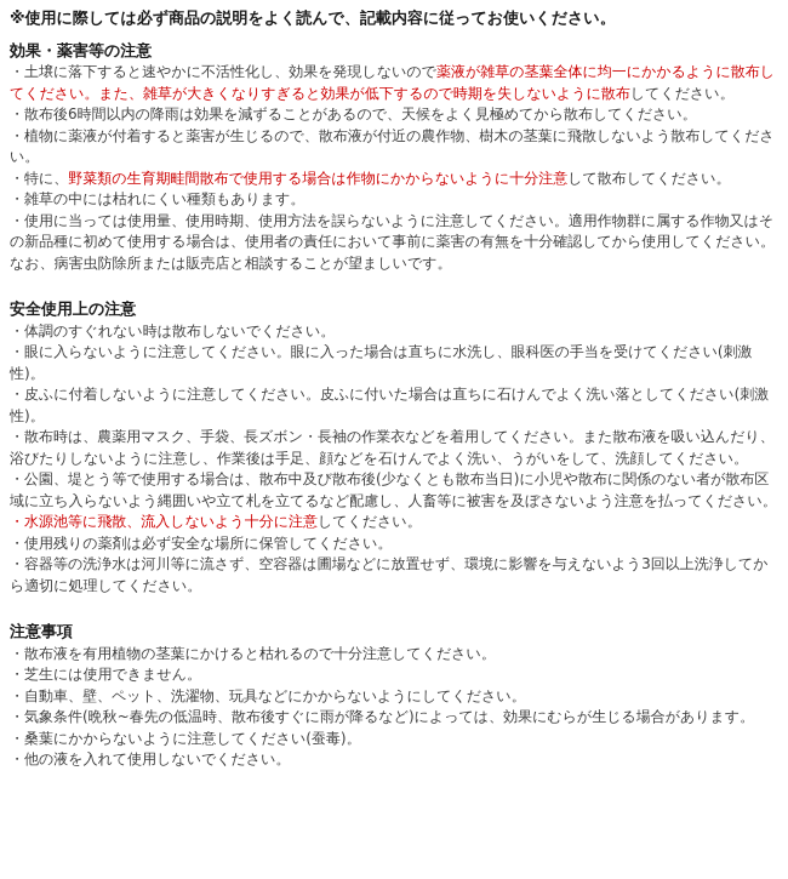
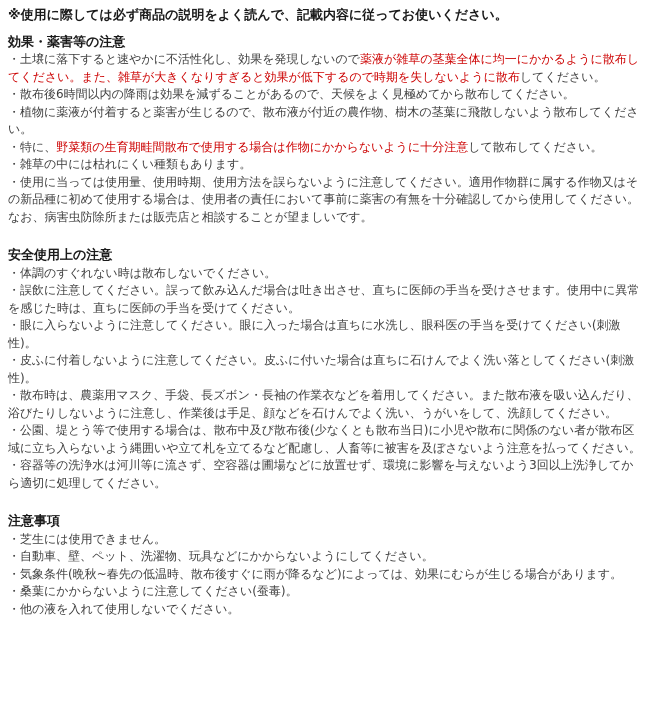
  ※使用に際しては必ず商品の説明をよく読んで、記載内容に従ってお使いください。
  効果・薬害等の注意
  ・土壌に落下すると速やかに不活性化し、効果を発現しないので薬液が雑草の茎葉全体に均一にかかるように散布してください。また、雑草が大きくなりすぎると効果が低下するので時期を失しないように散布してください。
  ・散布後6時間以内の降雨は効果を減ずることがあるので、天候をよく見極めてから散布してください。
  ・植物に薬液が付着すると薬害が生じるので、散布液が付近の農作物、樹木の茎葉に飛散しないよう散布してください。
  ・特に、野菜類の生育期畦間散布で使用する場合は作物にかからないように十分注意して散布してください。
  ・雑草の中には枯れにくい種類もあります。
  ・使用に当っては使用量、使用時期、使用方法を誤らないように注意してください。適用作物群に属する作物又はその新品種に初めて使用する場合は、使用者の責任において事前に薬害の有無を十分確認してから使用してください。なお、病害虫防除所または販売店と相談することが望ましいです。
  安全使用上の注意
  ・体調のすぐれない時は散布しないでください。
+ ・誤飲に注意してください。誤って飲み込んだ場合は吐き出させ、直ちに医師の手当を受けさせます。使用中に異常を感じた時は、直ちに医師の手当を受けてください。
  ・眼に入らないように注意してください。眼に入った場合は直ちに水洗し、眼科医の手当を受けてください(刺激性)。
  ・皮ふに付着しないように注意してください。皮ふに付いた場合は直ちに石けんでよく洗い落としてください(刺激性)。
  ・散布時は、農薬用マスク、手袋、長ズボン・長袖の作業衣などを着用してください。また散布液を吸い込んだり、浴びたりしないように注意し、作業後は手足、顔などを石けんでよく洗い、うがいをして、洗顔してください。
  ・公園、堤とう等で使用する場合は、散布中及び散布後(少なくとも散布当日)に小児や散布に関係のない者が散布区域に立ち入らないよう縄囲いや立て札を立てるなど配慮し、人畜等に被害を及ぼさないよう注意を払ってください。
- ・水源池等に飛散、流入しないよう十分に注意してください。
- ・使用残りの薬剤は必ず安全な場所に保管してください。
  ・容器等の洗浄水は河川等に流さず、空容器は圃場などに放置せず、環境に影響を与えないよう3回以上洗浄してから適切に処理してください。
  注意事項
- ・散布液を有用植物の茎葉にかけると枯れるので十分注意してください。
  ・芝生には使用できません。
  ・自動車、壁、ペット、洗濯物、玩具などにかからないようにしてください。
  ・気象条件(晩秋~春先の低温時、散布後すぐに雨が降るなど)によっては、効果にむらが生じる場合があります。
  ・桑葉にかからないように注意してください(蚕毒)。
  ・他の液を入れて使用しないでください。
